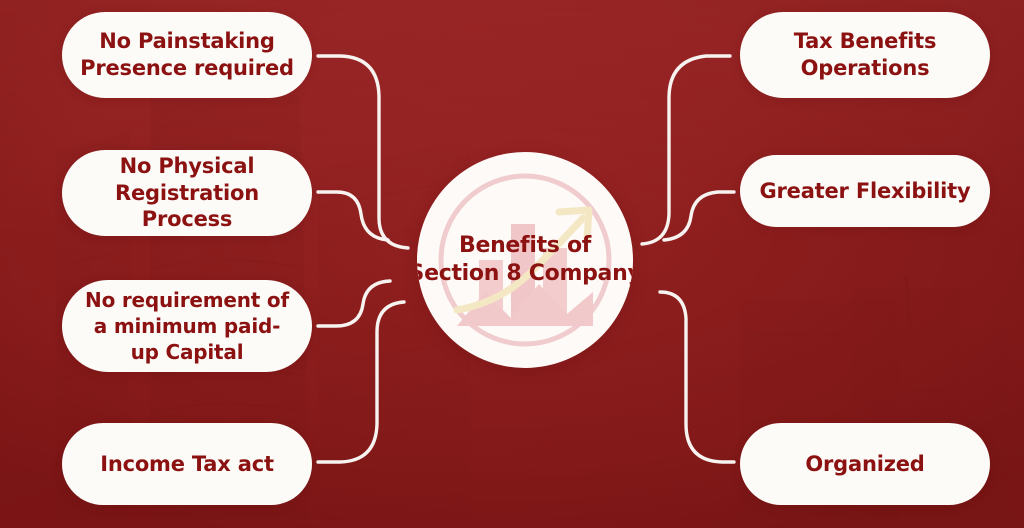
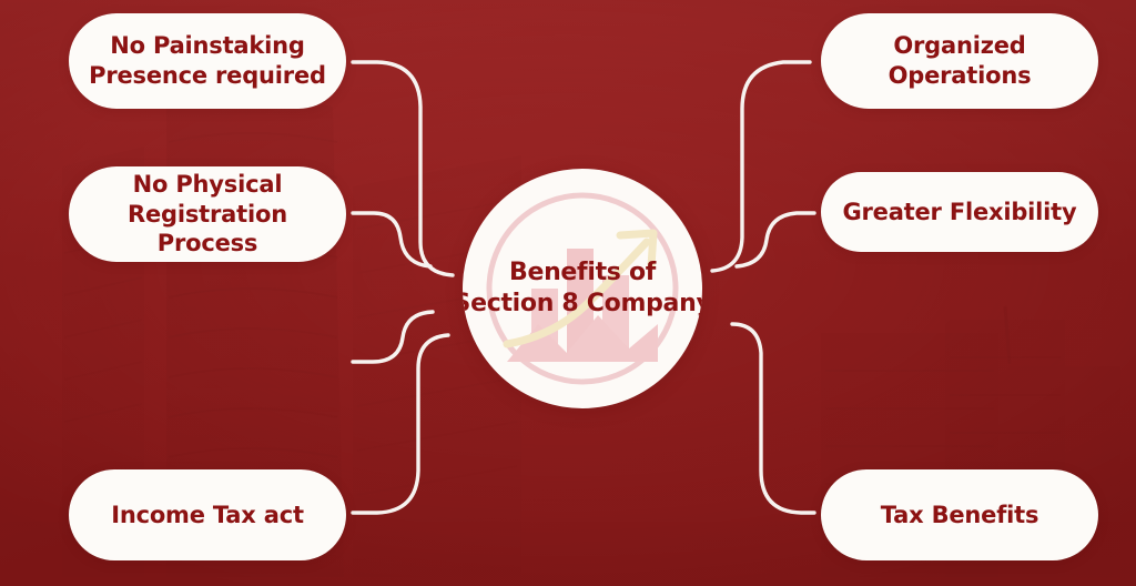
  Benefits of
  Section 8 Compan
  No Painstaking
  Presence required
  No Physical
  Registration Process
- No requirement of
- a minimum paid-
- up Capital
  Income Tax act
- Tax Benefits
+ Organized
  Operations
  Greater Flexibility
- Organized
+ Tax Benefits
